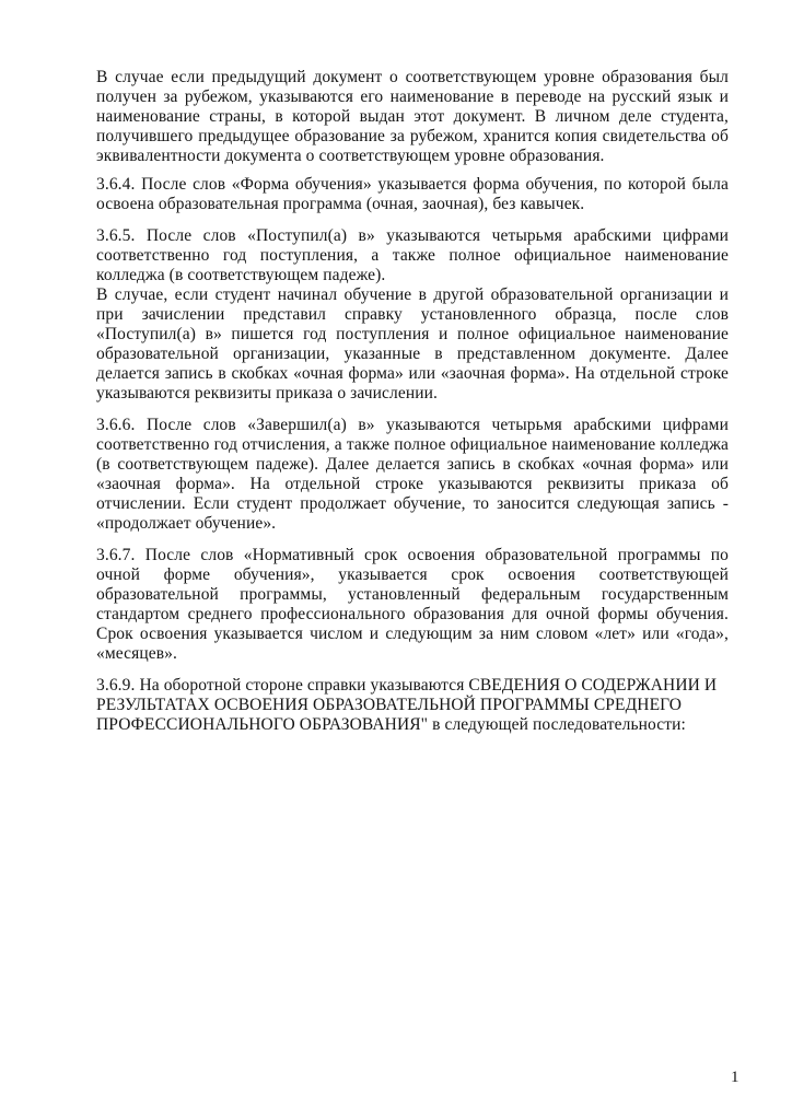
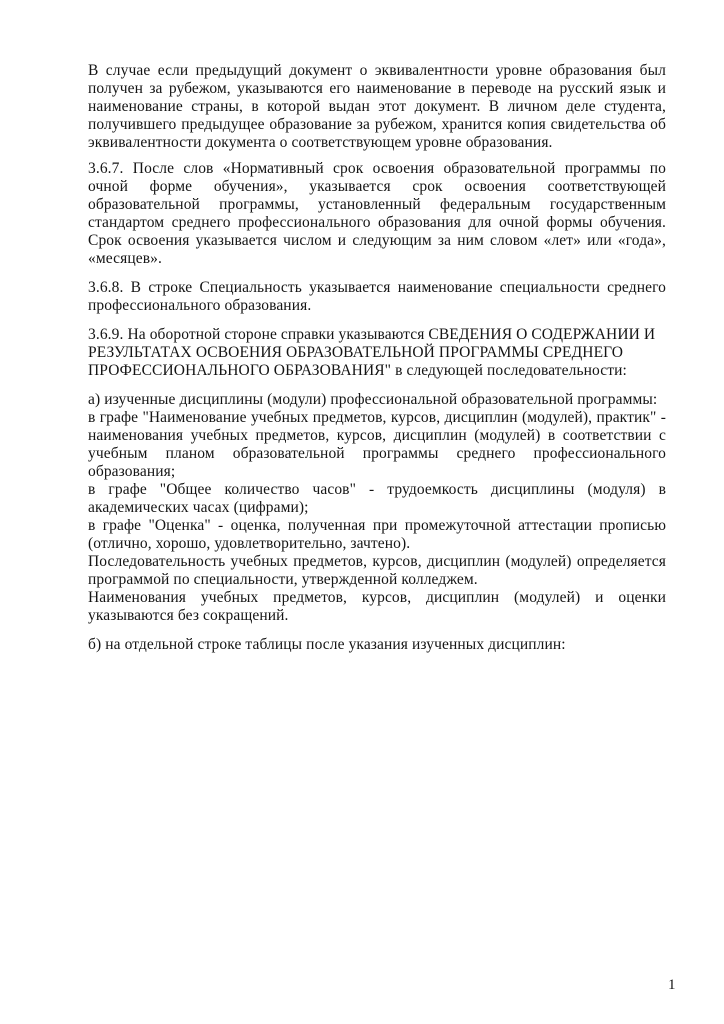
- В случае если предыдущий документ о соответствующем уровне образования был получен за рубежом, указываются его наименование в переводе на русский язык и наименование страны, в которой выдан этот документ. В личном деле студента, получившего предыдущее образование за рубежом, хранится копия свидетельства об эквивалентности документа о соответствующем уровне образования.
+ В случае если предыдущий документ о эквивалентности уровне образования был получен за рубежом, указываются его наименование в переводе на русский язык и наименование страны, в которой выдан этот документ. В личном деле студента, получившего предыдущее образование за рубежом, хранится копия свидетельства об эквивалентности документа о соответствующем уровне образования.
- 3.6.4. После слов «Форма обучения» указывается форма обучения, по которой была освоена образовательная программа (очная, заочная), без кавычек.
- 3.6.5. После слов «Поступил(а) в» указываются четырьмя арабскими цифрами соответственно год поступления, а также полное официальное наименование колледжа (в соответствующем падеже).
- В случае, если студент начинал обучение в другой образовательной организации и при зачислении представил справку установленного образца, после слов «Поступил(а) в» пишется год поступления и полное официальное наименование образовательной организации, указанные в представленном документе. Далее делается запись в скобках «очная форма» или «заочная форма». На отдельной строке указываются реквизиты приказа о зачислении.
- 3.6.6. После слов «Завершил(а) в» указываются четырьмя арабскими цифрами соответственно год отчисления, а также полное официальное наименование колледжа (в соответствующем падеже). Далее делается запись в скобках «очная форма» или «заочная форма». На отдельной строке указываются реквизиты приказа об отчислении. Если студент продолжает обучение, то заносится следующая запись - «продолжает обучение».
  3.6.7. После слов «Нормативный срок освоения образовательной программы по очной форме обучения», указывается срок освоения соответствующей образовательной программы, установленный федеральным государственным стандартом среднего профессионального образования для очной формы обучения. Срок освоения указывается числом и следующим за ним словом «лет» или «года», «месяцев».
+ 3.6.8. В строке Специальность указывается наименование специальности среднего профессионального образования.
  3.6.9. На оборотной стороне справки указываются СВЕДЕНИЯ О СОДЕРЖАНИИ И
  РЕЗУЛЬТАТАХ ОСВОЕНИЯ ОБРАЗОВАТЕЛЬНОЙ ПРОГРАММЫ СРЕДНЕГО
  ПРОФЕССИОНАЛЬНОГО ОБРАЗОВАНИЯ" в следующей последовательности:
+ а) изученные дисциплины (модули) профессиональной образовательной программы:
+ в графе "Наименование учебных предметов, курсов, дисциплин (модулей), практик" - наименования учебных предметов, курсов, дисциплин (модулей) в соответствии с учебным планом образовательной программы среднего профессионального образования;
+ в графе "Общее количество часов" - трудоемкость дисциплины (модуля) в академических часах (цифрами);
+ в графе "Оценка" - оценка, полученная при промежуточной аттестации прописью (отлично, хорошо, удовлетворительно, зачтено).
+ Последовательность учебных предметов, курсов, дисциплин (модулей) определяется программой по специальности, утвержденной колледжем.
+ Наименования учебных предметов, курсов, дисциплин (модулей) и оценки указываются без сокращений.
+ б) на отдельной строке таблицы после указания изученных дисциплин:
  1
